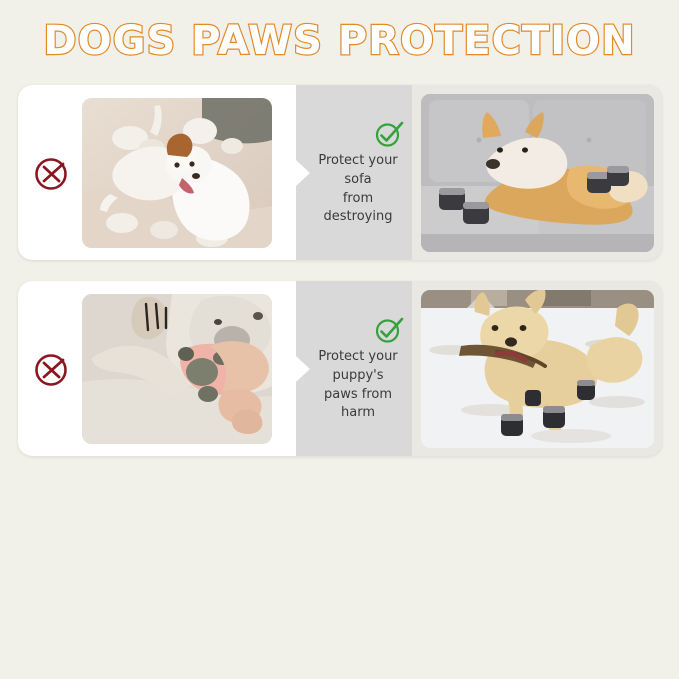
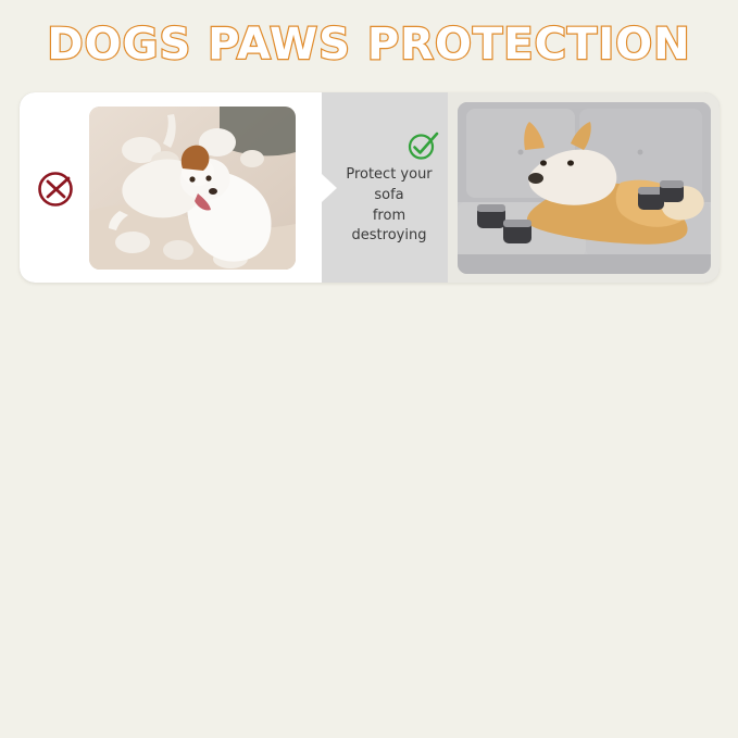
  DOGS PAWS PROTECTION
  Protect your sofa
  from destroying
- Protect your puppy's
- paws from harm
